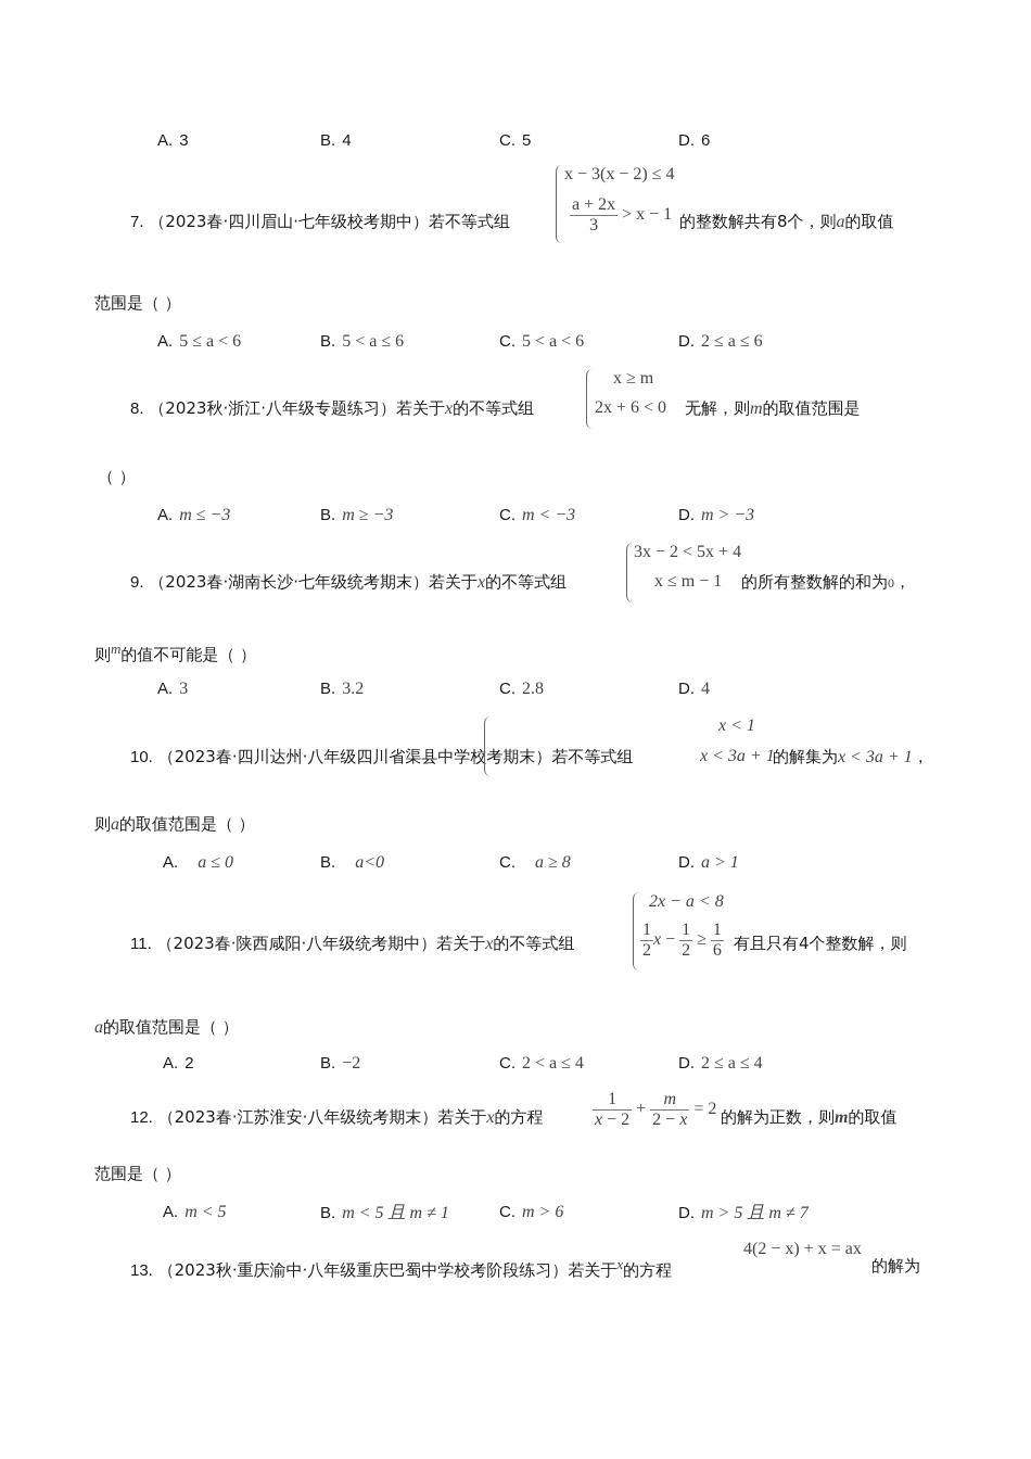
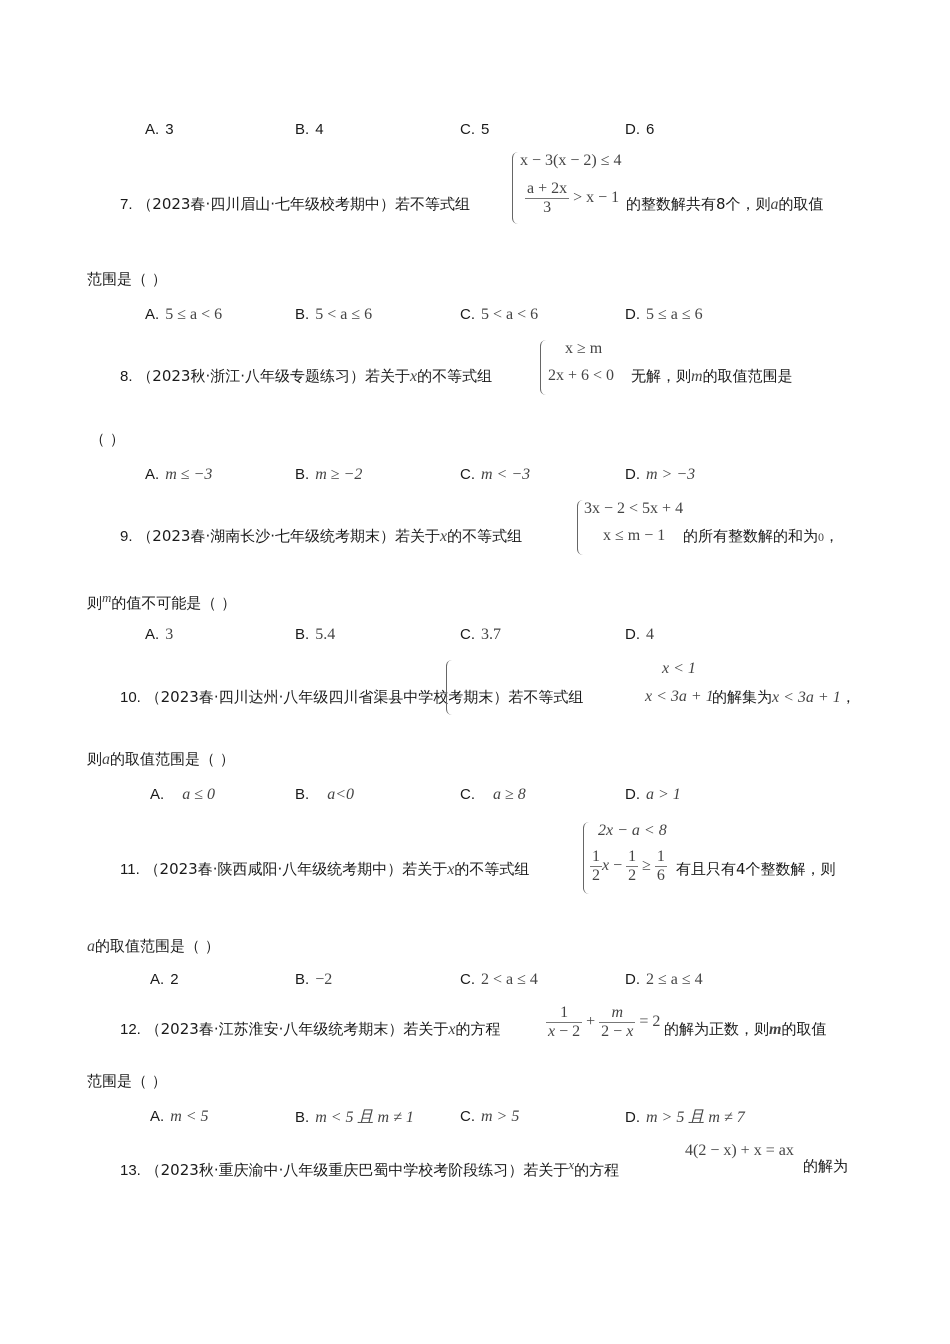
  A. 3
  B. 4
  C. 5
  D. 6
  7. （2023春·四川眉山·七年级校考期中）若不等式组
  x − 3(x − 2) ≤ 4
  a + 2x
  3
  > x − 1
  的整数解共有8个，则a的取值
  范围是（ ）
  A. 5 ≤ a < 6
  B. 5 < a ≤ 6
  C. 5 < a < 6
- D. 2 ≤ a ≤ 6
+ D. 5 ≤ a ≤ 6
  8. （2023秋·浙江·八年级专题练习）若关于x的不等式组
  x ≥ m
  2x + 6 < 0
  无解，则m的取值范围是
  （ ）
  A. m ≤ −3
- B. m ≥ −3
+ B. m ≥ −2
  C. m < −3
  D. m > −3
  9. （2023春·湖南长沙·七年级统考期末）若关于x的不等式组
  3x − 2 < 5x + 4
  x ≤ m − 1
  的所有整数解的和为0，
  则m的值不可能是（ ）
  A. 3
- B. 3.2
+ B. 5.4
- C. 2.8
+ C. 3.7
  D. 4
  10. （2023春·四川达州·八年级四川省渠县中学校考期末）若不等式组
  x < 1
  x < 3a + 1
  的解集为x < 3a + 1，
  则a的取值范围是（ ）
  A. a ≤ 0
  B. a<0
  C. a ≥ 8
  D. a > 1
  11. （2023春·陕西咸阳·八年级统考期中）若关于x的不等式组
  2x − a < 8
  1
  2
  x −
  1
  2
  ≥
  1
  6
  有且只有4个整数解，则
  a的取值范围是（ ）
  A. 2
  B. −2
  C. 2 < a ≤ 4
  D. 2 ≤ a ≤ 4
  12. （2023春·江苏淮安·八年级统考期末）若关于x的方程
  1
  x − 2
  +
  m
  2 − x
  = 2
  的解为正数，则m的取值
  范围是（ ）
  A. m < 5
  B. m < 5 且 m ≠ 1
- C. m > 6
+ C. m > 5
  D. m > 5 且 m ≠ 7
  13. （2023秋·重庆渝中·八年级重庆巴蜀中学校考阶段练习）若关于x的方程
  4(2 − x) + x = ax
  的解为
